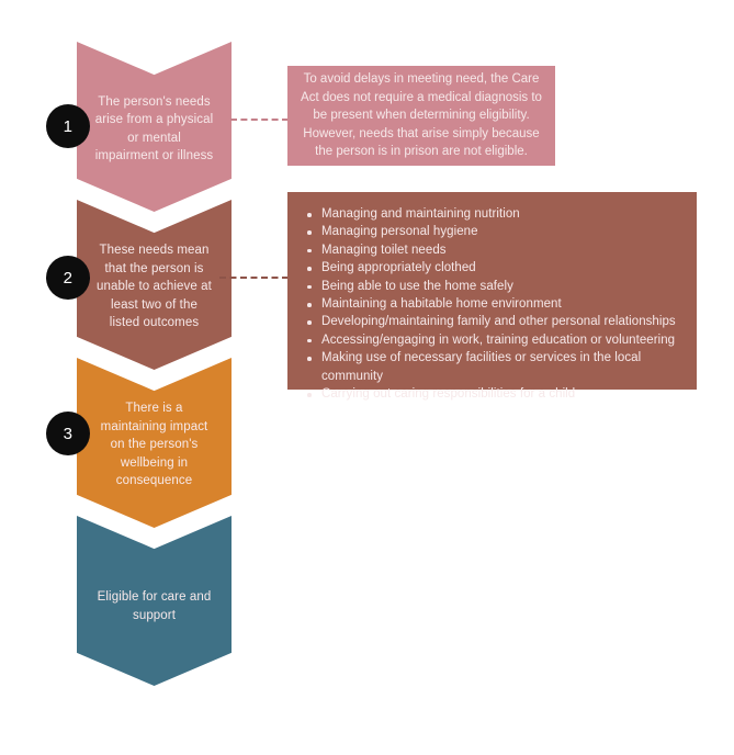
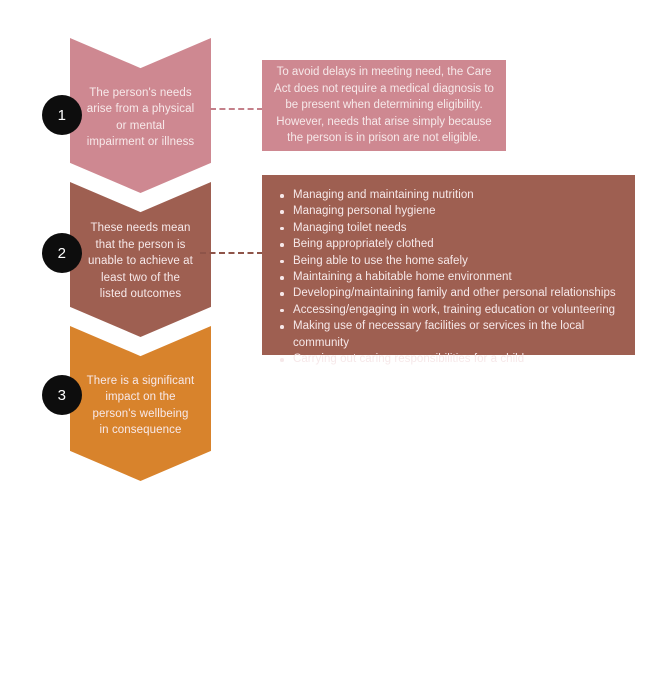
  The person's needs arise from a physical or mental impairment or illness
  These needs mean that the person is unable to achieve at least two of the listed outcomes
- There is a maintaining impact on the person's wellbeing in consequence
+ There is a significant impact on the person's wellbeing in consequence
- Eligible for care and support
  1
  2
  3
  To avoid delays in meeting need, the Care Act does not require a medical diagnosis to be present when determining eligibility. However, needs that arise simply because the person is in prison are not eligible.
  Managing and maintaining nutrition
  Managing personal hygiene
  Managing toilet needs
  Being appropriately clothed
  Being able to use the home safely
  Maintaining a habitable home environment
  Developing/maintaining family and other personal relationships
  Accessing/engaging in work, training education or volunteering
  Making use of necessary facilities or services in the local community
  Carrying out caring responsibilities for a child
